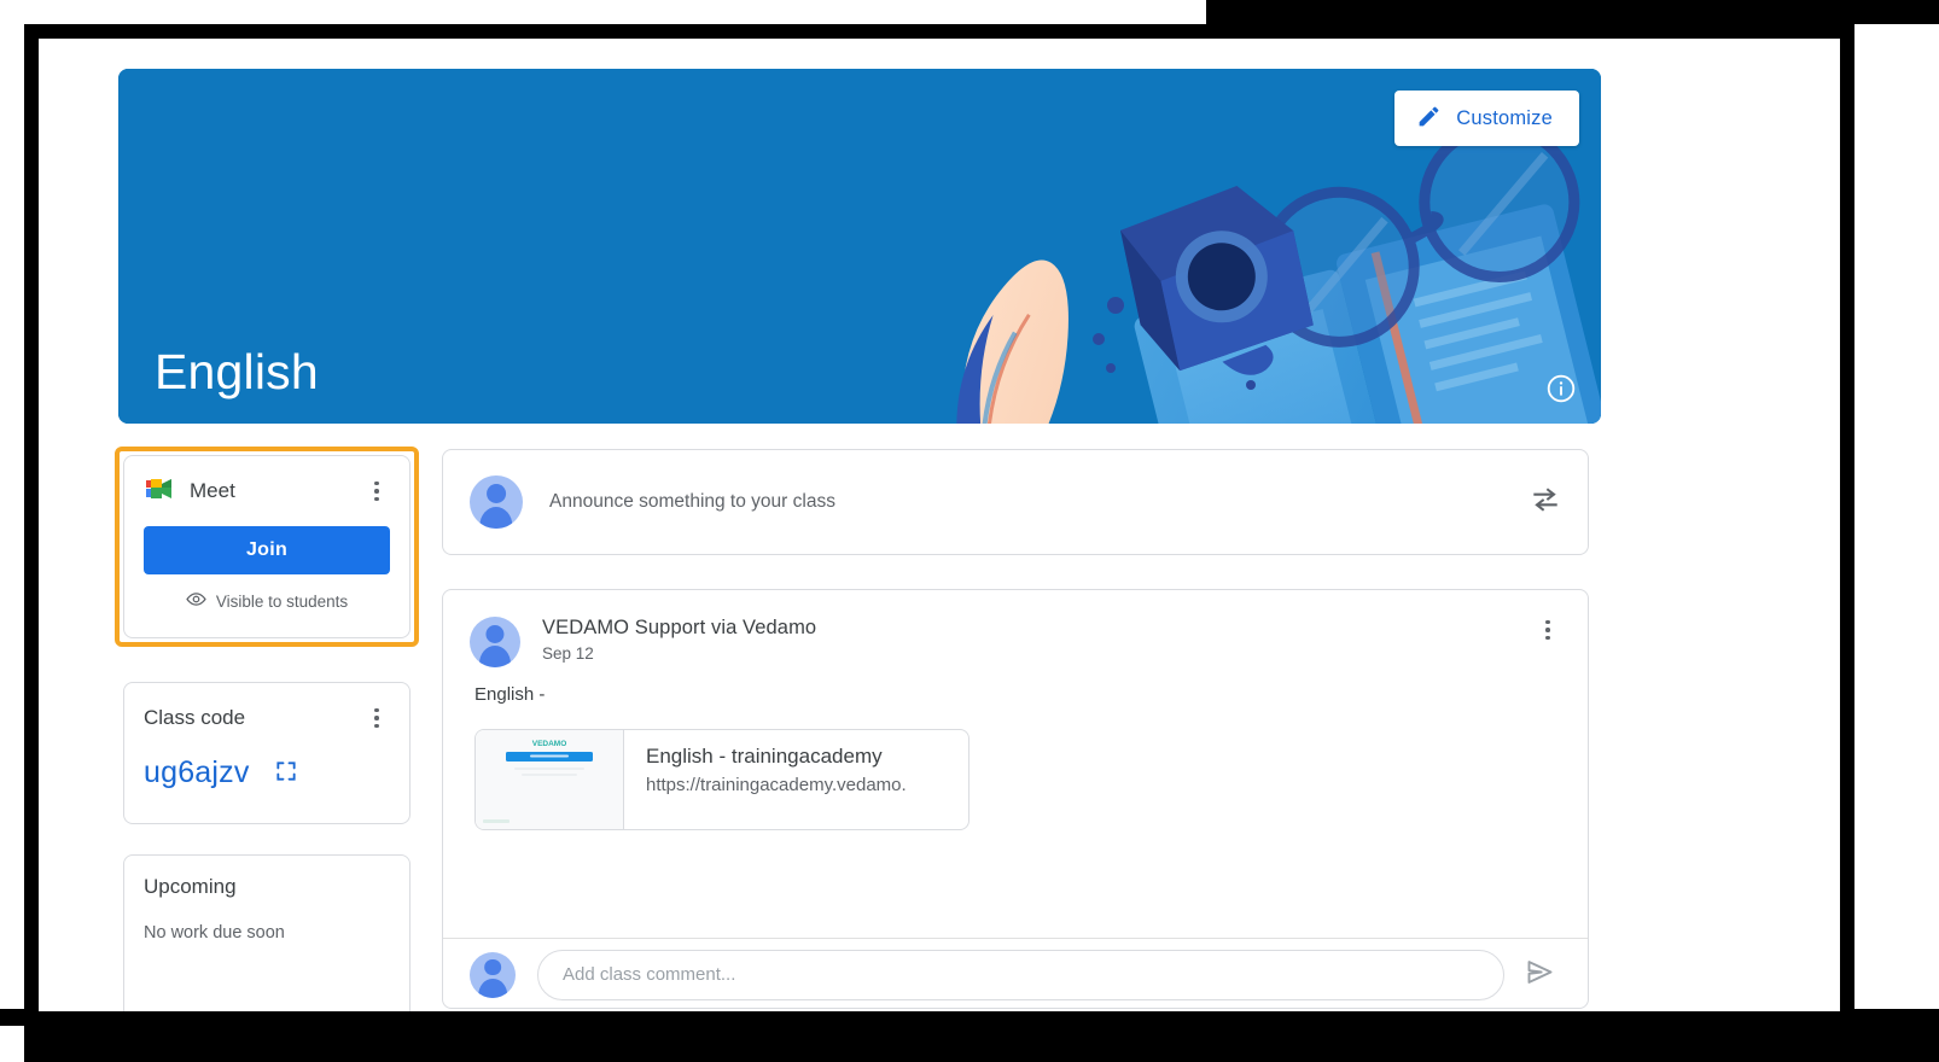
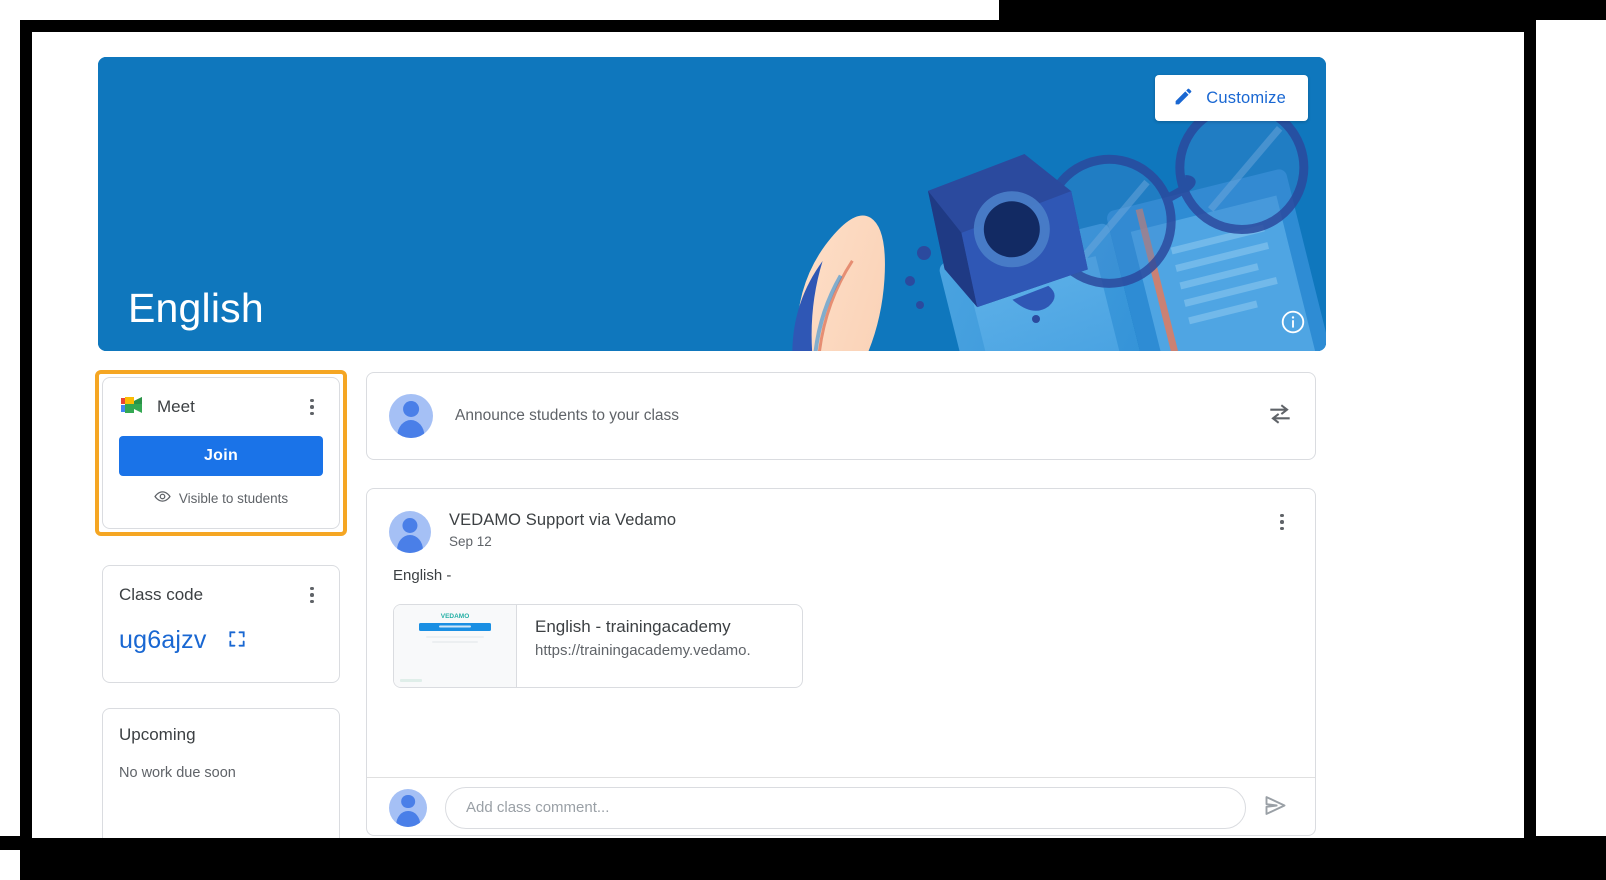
  English
  Customize
  Meet
  Join
  Visible to students
  Class code
  ug6ajzv
  Upcoming
  No work due soon
- Announce something to your class
+ Announce students to your class
  VEDAMO Support via Vedamo
  Sep 12
  English -
  English - trainingacademy
  https://trainingacademy.vedamo.
  Add class comment...
